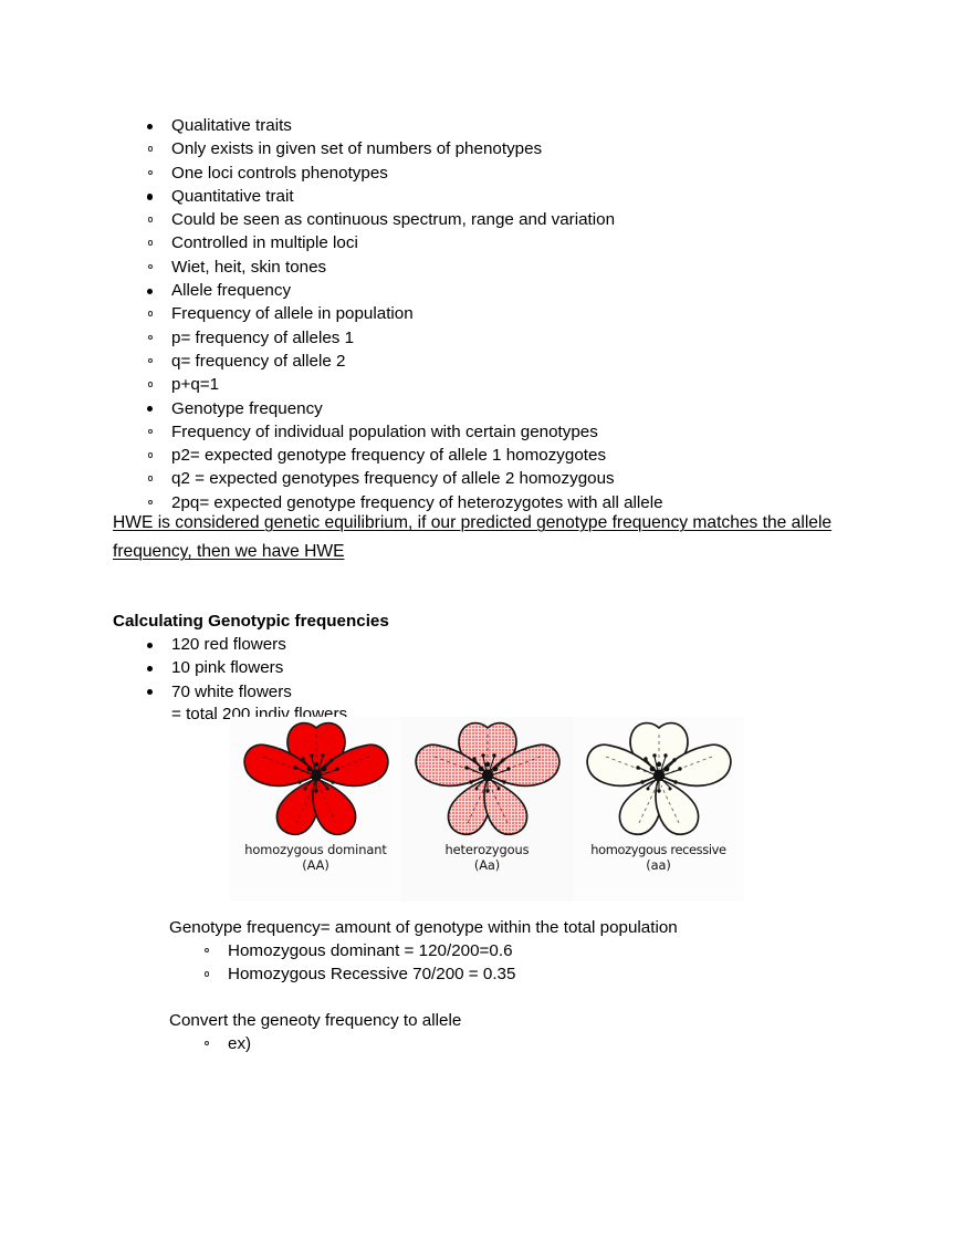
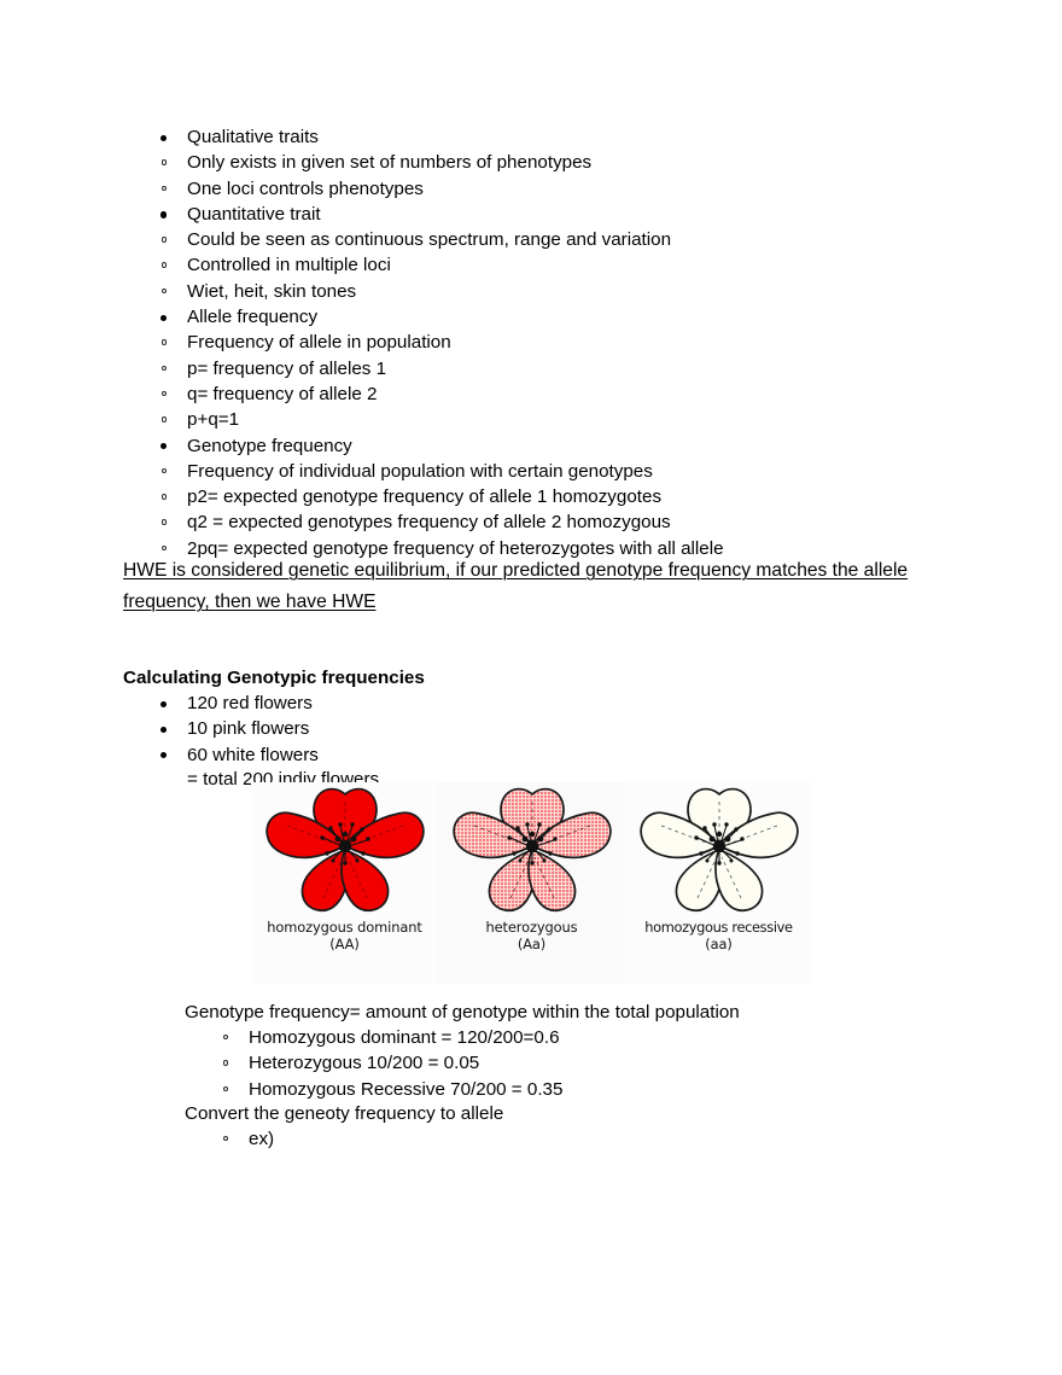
  Qualitative traits
  Only exists in given set of numbers of phenotypes
  One loci controls phenotypes
  Quantitative trait
  Could be seen as continuous spectrum, range and variation
  Controlled in multiple loci
  Wiet, heit, skin tones
  Allele frequency
  Frequency of allele in population
  p= frequency of alleles 1
  q= frequency of allele 2
  p+q=1
  Genotype frequency
  Frequency of individual population with certain genotypes
  p2= expected genotype frequency of allele 1 homozygotes
  q2 = expected genotypes frequency of allele 2 homozygous
  2pq= expected genotype frequency of heterozygotes with all allele
  HWE is considered genetic equilibrium, if our predicted genotype frequency matches the allele frequency, then we have HWE
  Calculating Genotypic frequencies
  120 red flowers
  10 pink flowers
- 70 white flowers
+ 60 white flowers
  = total 200 indiv flowers
  homozygous dominant
  (AA)
  heterozygous
  (Aa)
  homozygous recessive
  (aa)
  Genotype frequency= amount of genotype within the total population
  Homozygous dominant = 120/200=0.6
+ Heterozygous 10/200 = 0.05
  Homozygous Recessive 70/200 = 0.35
  Convert the geneoty frequency to allele
  ex)
